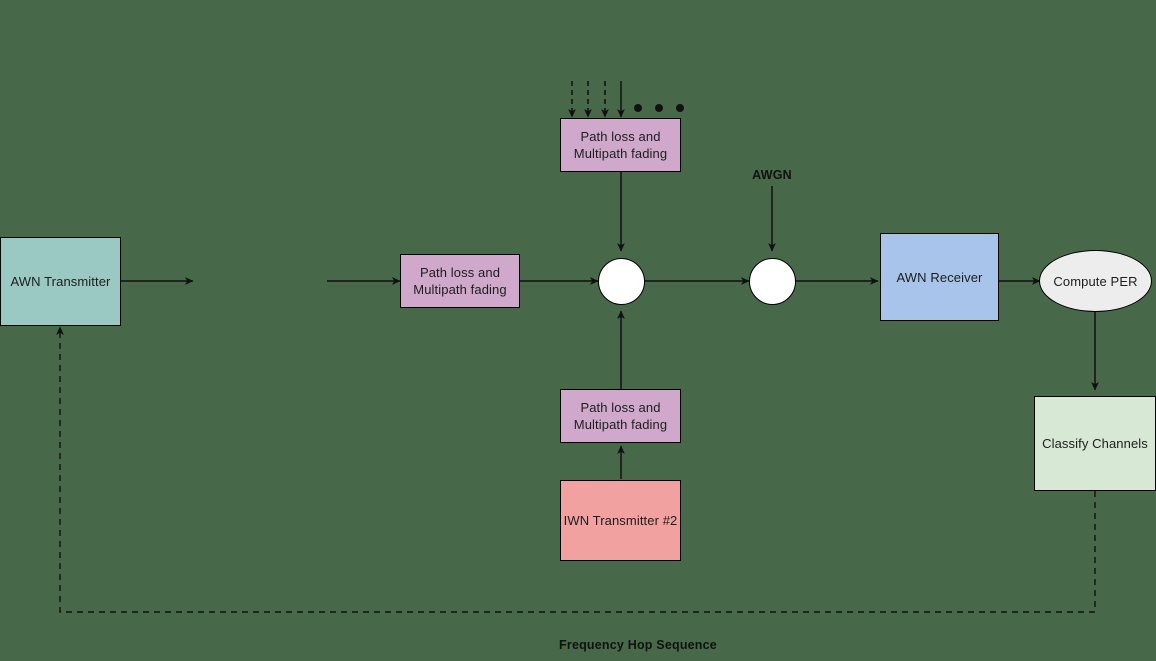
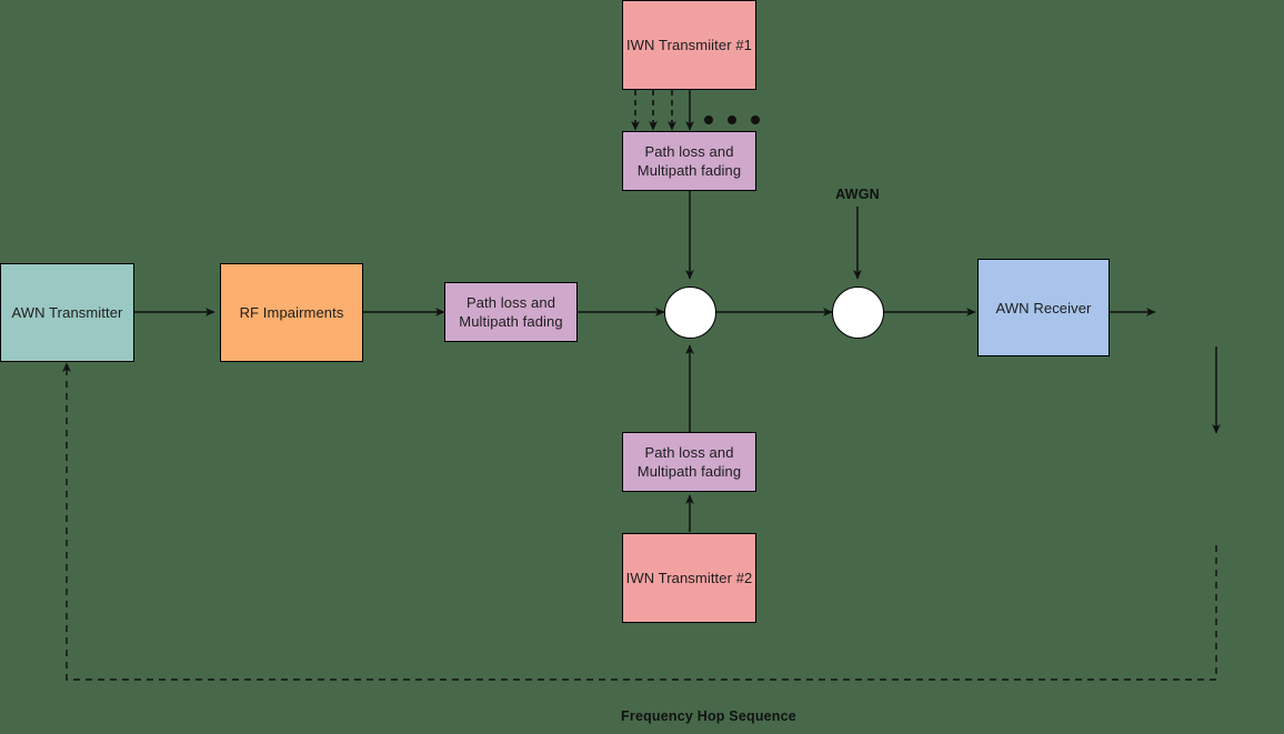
  AWN Transmitter
+ RF Impairments
  Path loss and
  Multipath fading
+ IWN Transmiiter #1
  Path loss and
  Multipath fading
  Path loss and
  Multipath fading
  IWN Transmitter #2
  AWGN
  AWN Receiver
- Compute PER
- Classify Channels
  Frequency Hop Sequence
